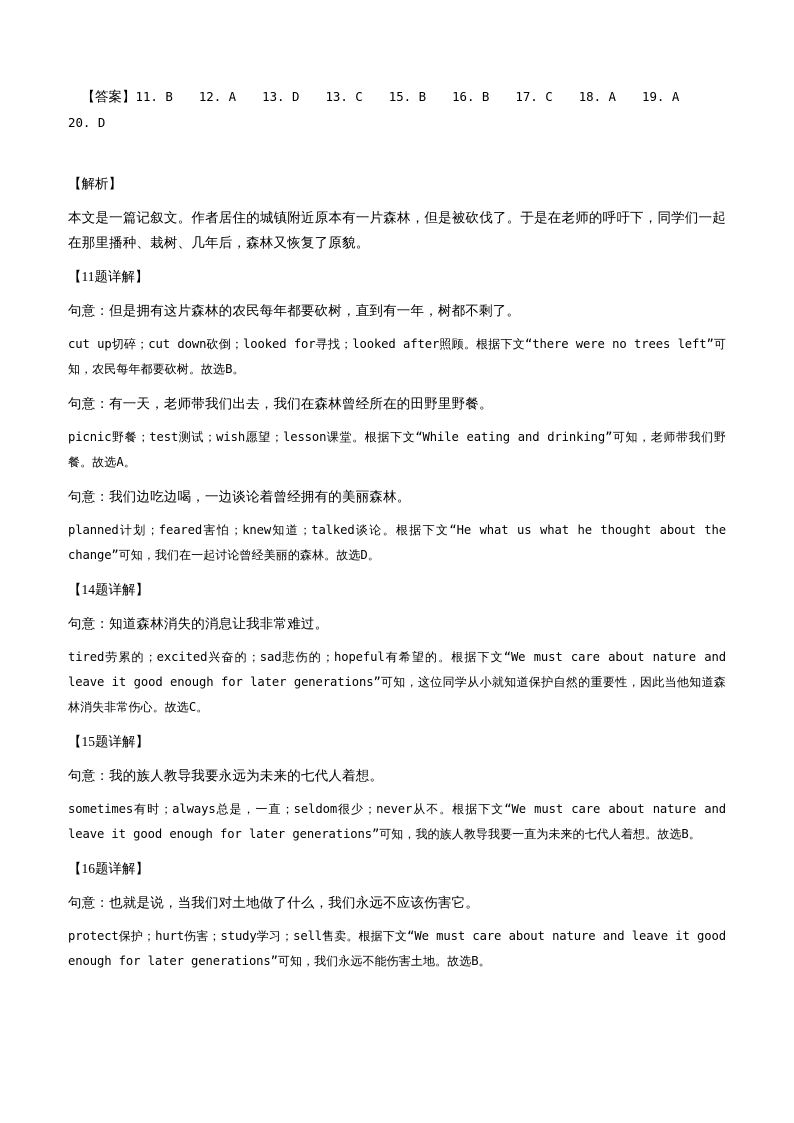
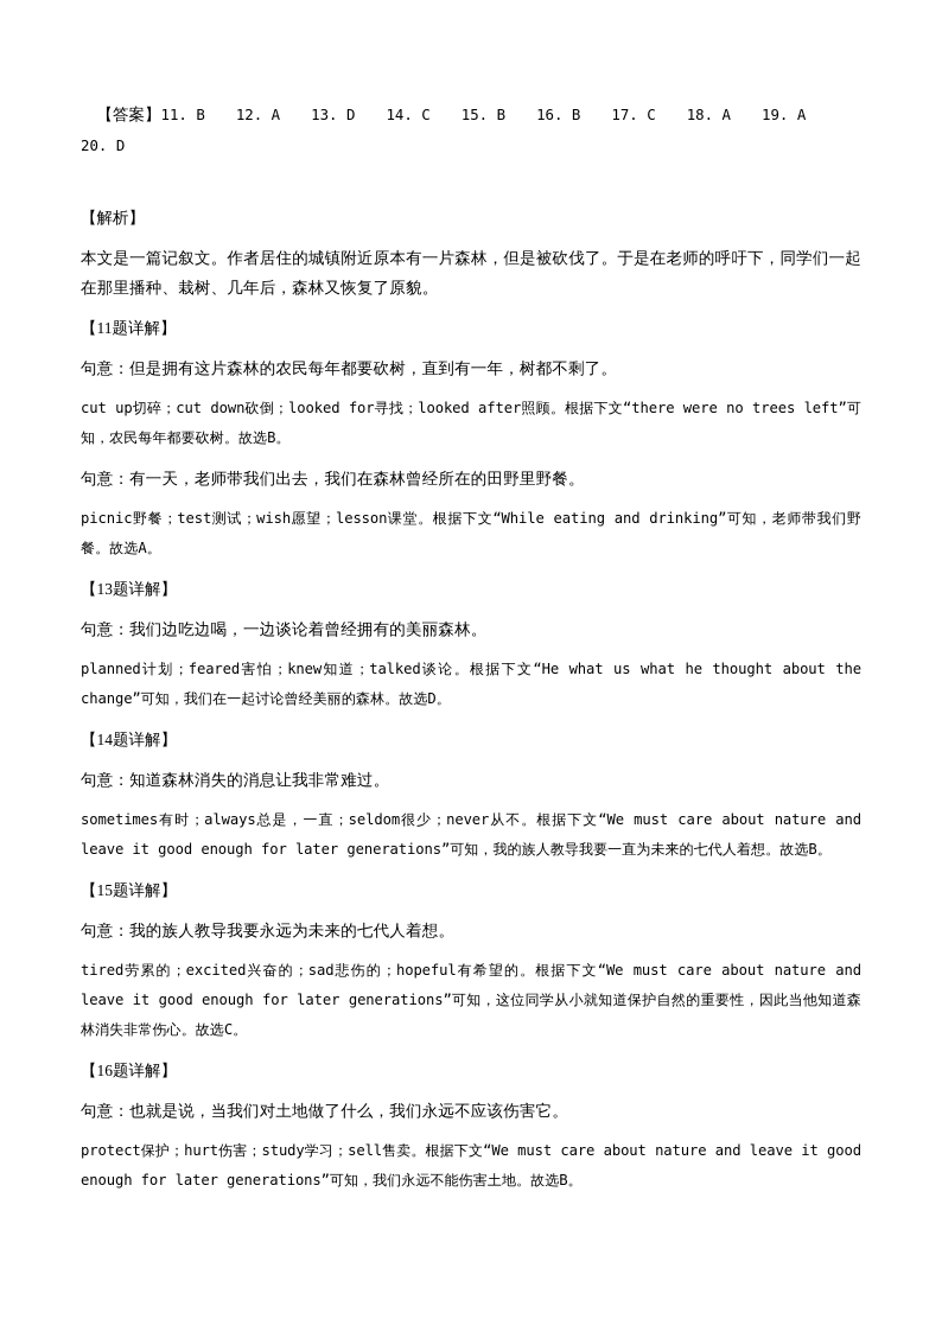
- 【答案】11. B 12. A 13. D 13. C 15. B 16. B 17. C 18. A 19. A20. D
+ 【答案】11. B 12. A 13. D 14. C 15. B 16. B 17. C 18. A 19. A20. D
  【解析】
  本文是一篇记叙文。作者居住的城镇附近原本有一片森林，但是被砍伐了。于是在老师的呼吁下，同学们一起在那里播种、栽树、几年后，森林又恢复了原貌。
  【11题详解】
  句意：但是拥有这片森林的农民每年都要砍树，直到有一年，树都不剩了。
  cut up切碎；cut down砍倒；looked for寻找；looked after照顾。根据下文“there were no trees left”可知，农民每年都要砍树。故选B。
  句意：有一天，老师带我们出去，我们在森林曾经所在的田野里野餐。
  picnic野餐；test测试；wish愿望；lesson课堂。根据下文“While eating and drinking”可知，老师带我们野餐。故选A。
+ 【13题详解】
  句意：我们边吃边喝，一边谈论着曾经拥有的美丽森林。
  planned计划；feared害怕；knew知道；talked谈论。根据下文“He what us what he thought about the change”可知，我们在一起讨论曾经美丽的森林。故选D。
  【14题详解】
  句意：知道森林消失的消息让我非常难过。
- tired劳累的；excited兴奋的；sad悲伤的；hopeful有希望的。根据下文“We must care about nature and leave it good enough for later generations”可知，这位同学从小就知道保护自然的重要性，因此当他知道森林消失非常伤心。故选C。
+ sometimes有时；always总是，一直；seldom很少；never从不。根据下文“We must care about nature and leave it good enough for later generations”可知，我的族人教导我要一直为未来的七代人着想。故选B。
  【15题详解】
  句意：我的族人教导我要永远为未来的七代人着想。
- sometimes有时；always总是，一直；seldom很少；never从不。根据下文“We must care about nature and leave it good enough for later generations”可知，我的族人教导我要一直为未来的七代人着想。故选B。
+ tired劳累的；excited兴奋的；sad悲伤的；hopeful有希望的。根据下文“We must care about nature and leave it good enough for later generations”可知，这位同学从小就知道保护自然的重要性，因此当他知道森林消失非常伤心。故选C。
  【16题详解】
  句意：也就是说，当我们对土地做了什么，我们永远不应该伤害它。
  protect保护；hurt伤害；study学习；sell售卖。根据下文“We must care about nature and leave it good enough for later generations”可知，我们永远不能伤害土地。故选B。
